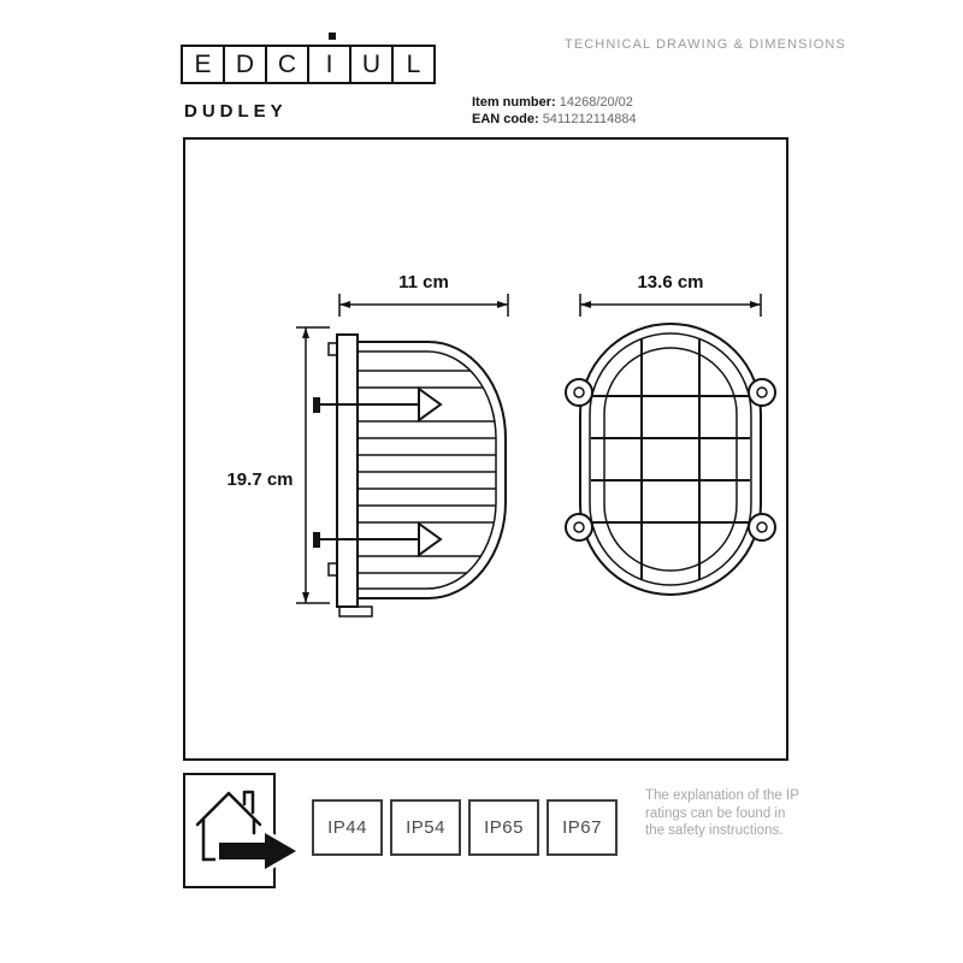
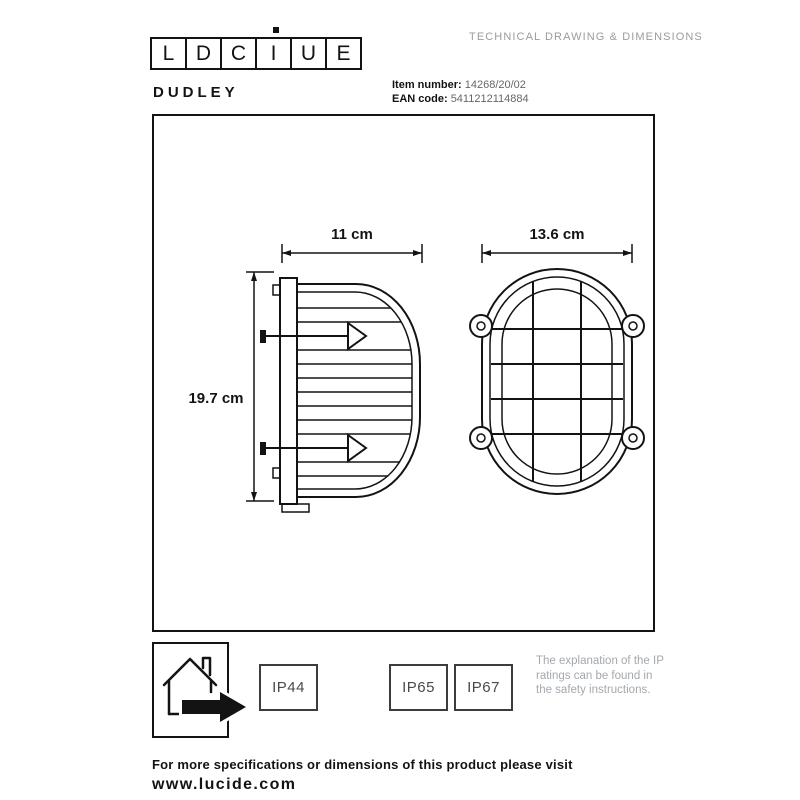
- E
+ L
  D
  C
  I
  U
- L
+ E
  TECHNICAL DRAWING & DIMENSIONS
  DUDLEY
  Item number: 14268/20/02
  EAN code: 5411212114884
  11 cm
  13.6 cm
  19.7 cm
  IP44
- IP54
  IP65
  IP67
  The explanation of the IP ratings can be found in the safety instructions.
+ For more specifications or dimensions of this product please visit
+ www.lucide.com
